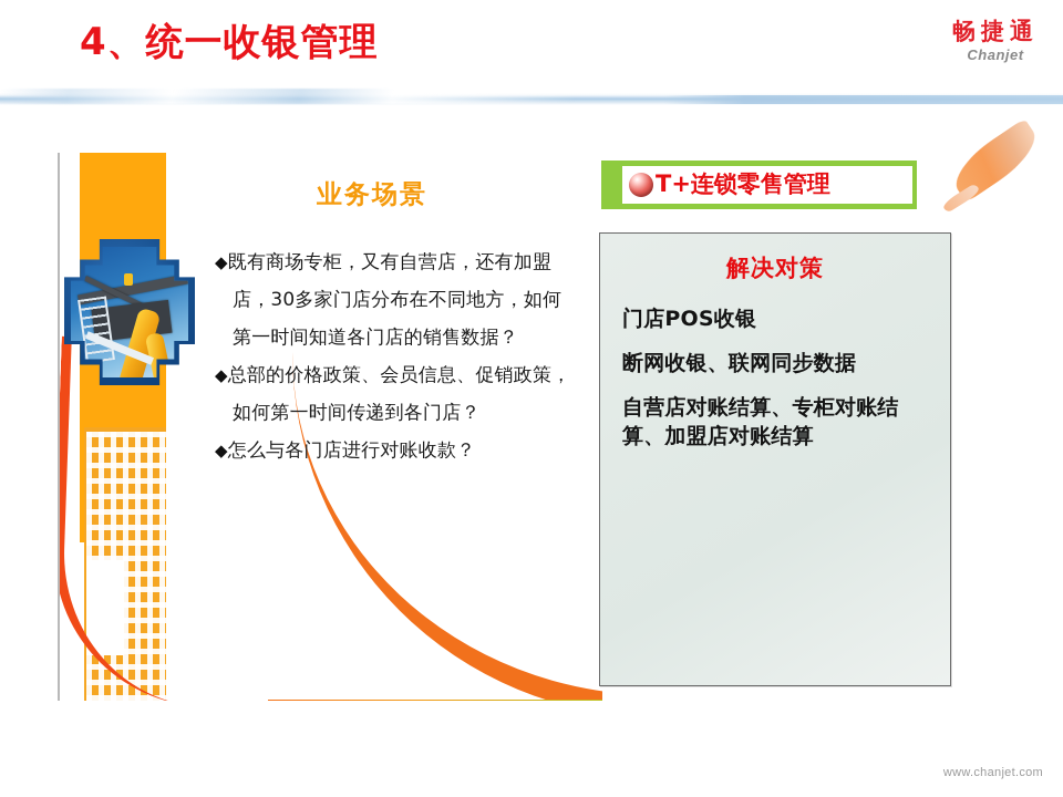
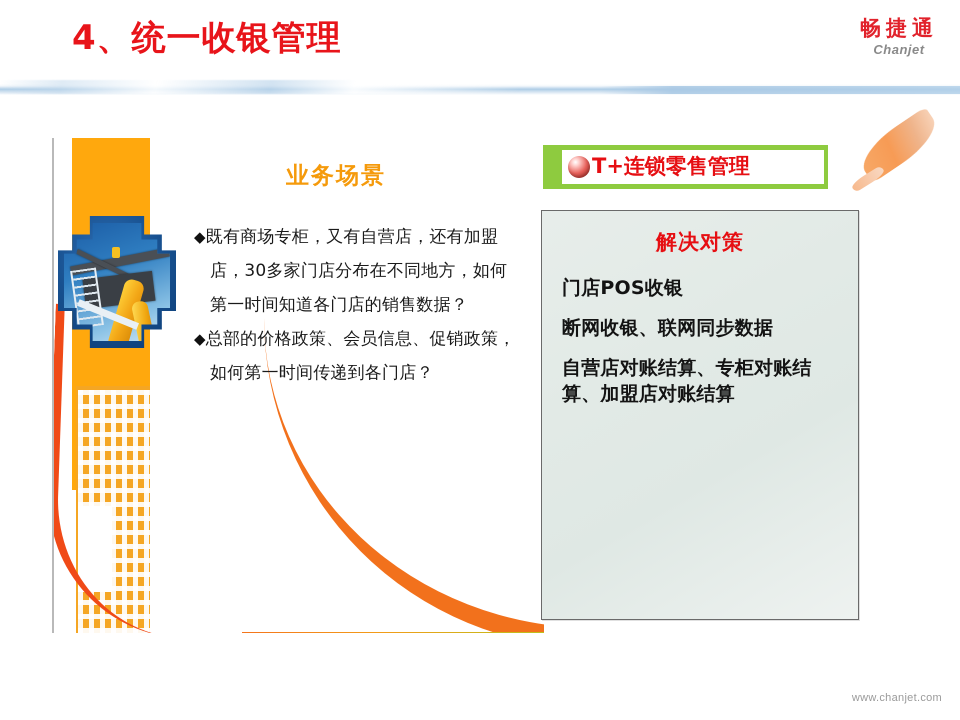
  4、统一收银管理
  畅捷通
  Chanjet
  业务场景
  ◆既有商场专柜，又有自营店，还有加盟店，30多家门店分布在不同地方，如何第一时间知道各门店的销售数据？
  ◆总部的价格政策、会员信息、促销政策，如何第一时间传递到各门店？
- ◆怎么与各门店进行对账收款？
  T+连锁零售管理
  解决对策
  门店POS收银
  断网收银、联网同步数据
  自营店对账结算、专柜对账结算、加盟店对账结算
  www.chanjet.com
